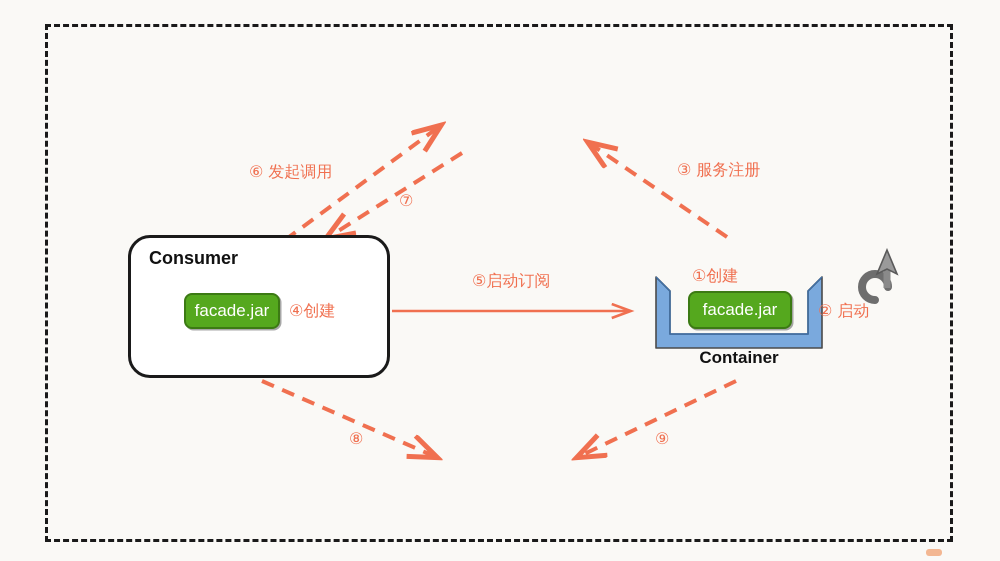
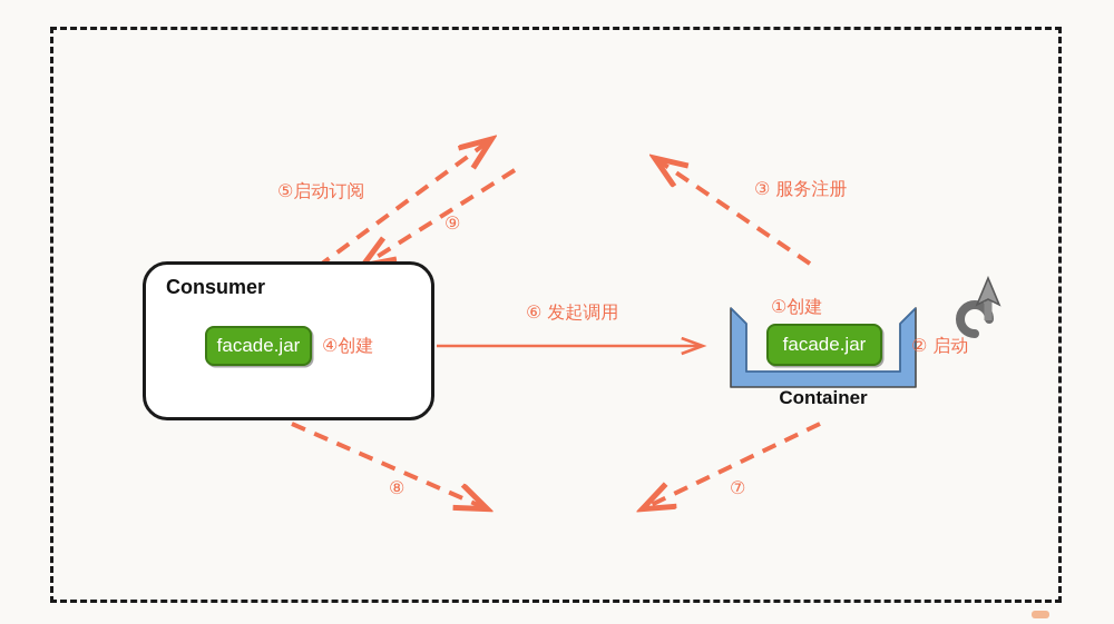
  Consumer
  Container
  facade.jar
  facade.jar
- ⑥ 发起调用
+ ⑤启动订阅
- ⑦
+ ⑨
  ③ 服务注册
- ⑤启动订阅
+ ⑥ 发起调用
  ④创建
  ①创建
  ② 启动
  ⑧
- ⑨
+ ⑦
